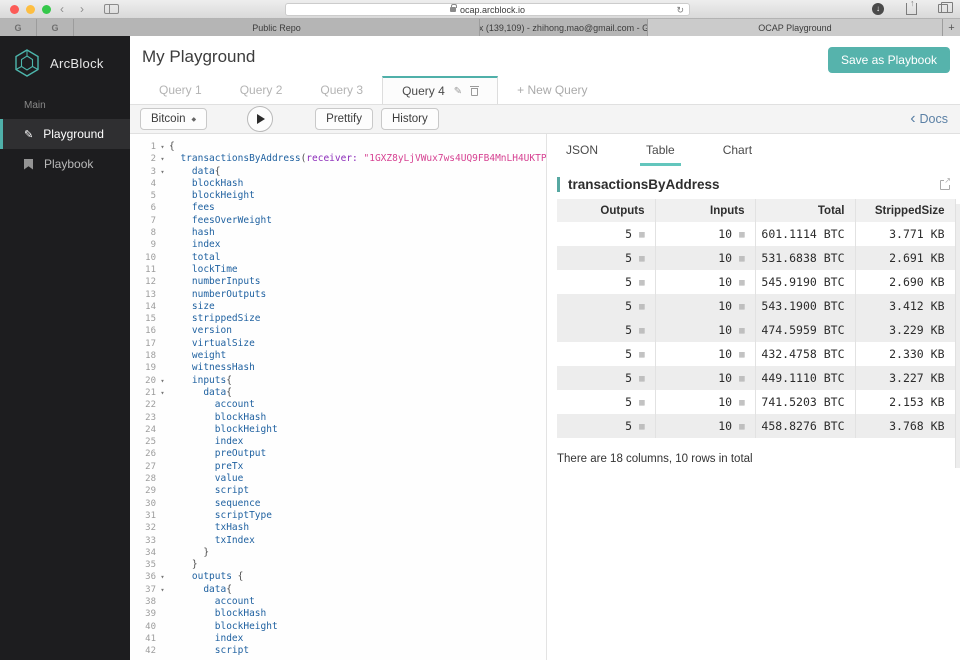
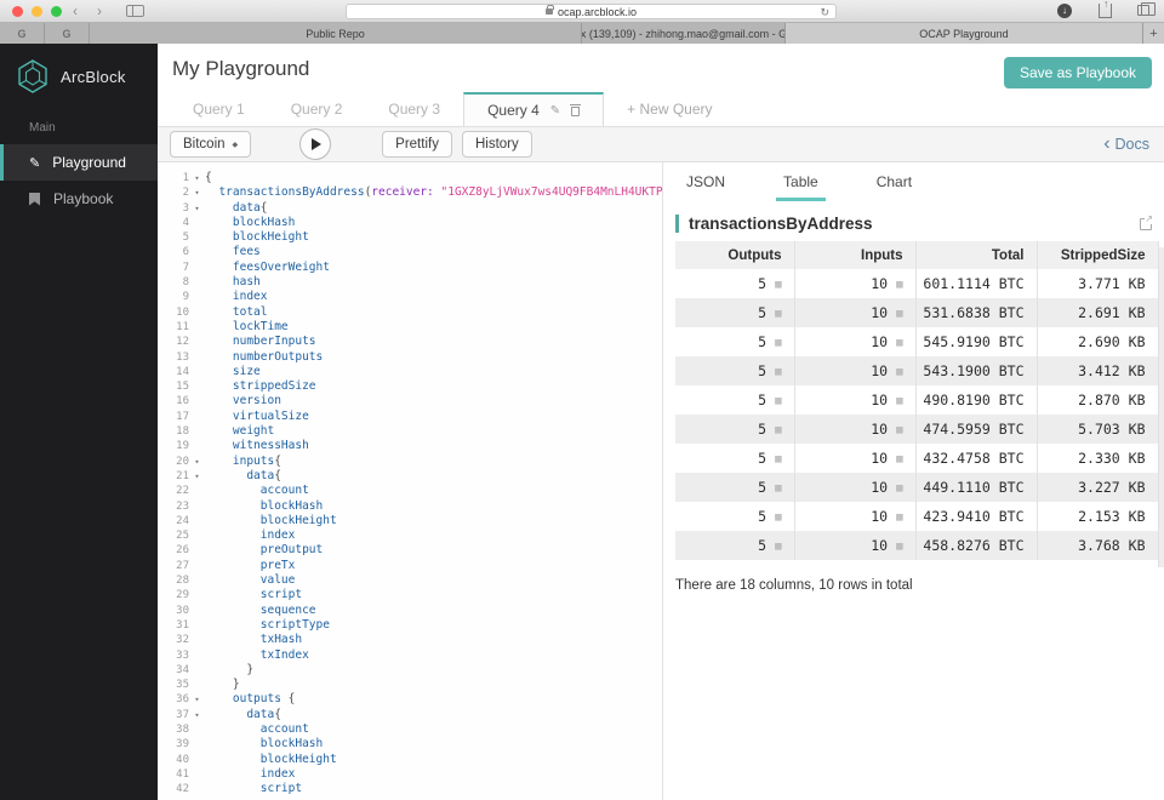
  ‹
  ›
  ocap.arcblock.io
  ↻
  ↓
  G
  G
  Public Repo
  x (139,109) - zhihong.mao@gmail.com - G
  OCAP Playground
  +
  ArcBlock
  Main
  ✎
  Playground
  Playbook
  My Playground
  Save as Playbook
  Query 1
  Query 2
  Query 3
  Query 4
  ✎
  + New Query
  Bitcoin
  Prettify
  History
  ‹
  Docs
  1
  ▾
  {
  2
  ▾
  transactionsByAddress(receiver: "1GXZ8yLjVWux7ws4UQ9FB4MnLH4UKTP
  3
  ▾
  data{
  4
  blockHash
  5
  blockHeight
  6
  fees
  7
  feesOverWeight
  8
  hash
  9
  index
  10
  total
  11
  lockTime
  12
  numberInputs
  13
  numberOutputs
  14
  size
  15
  strippedSize
  16
  version
  17
  virtualSize
  18
  weight
  19
  witnessHash
  20
  ▾
  inputs{
  21
  ▾
  data{
  22
  account
  23
  blockHash
  24
  blockHeight
  25
  index
  26
  preOutput
  27
  preTx
  28
  value
  29
  script
  30
  sequence
  31
  scriptType
  32
  txHash
  33
  txIndex
  34
  }
  35
  }
  36
  ▾
  outputs {
  37
  ▾
  data{
  38
  account
  39
  blockHash
  40
  blockHeight
  41
  index
  42
  script
  JSON
  Table
  Chart
  transactionsByAddress
  Outputs	Inputs	Total	StrippedSize
  5 ▦	10 ▦	601.1114 BTC	3.771 KB
  5 ▦	10 ▦	531.6838 BTC	2.691 KB
  5 ▦	10 ▦	545.9190 BTC	2.690 KB
  5 ▦	10 ▦	543.1900 BTC	3.412 KB
+ 5 ▦	10 ▦	490.8190 BTC	2.870 KB
- 5 ▦	10 ▦	474.5959 BTC	3.229 KB
+ 5 ▦	10 ▦	474.5959 BTC	5.703 KB
  5 ▦	10 ▦	432.4758 BTC	2.330 KB
  5 ▦	10 ▦	449.1110 BTC	3.227 KB
- 5 ▦	10 ▦	741.5203 BTC	2.153 KB
+ 5 ▦	10 ▦	423.9410 BTC	2.153 KB
  5 ▦	10 ▦	458.8276 BTC	3.768 KB
  There are 18 columns, 10 rows in total
